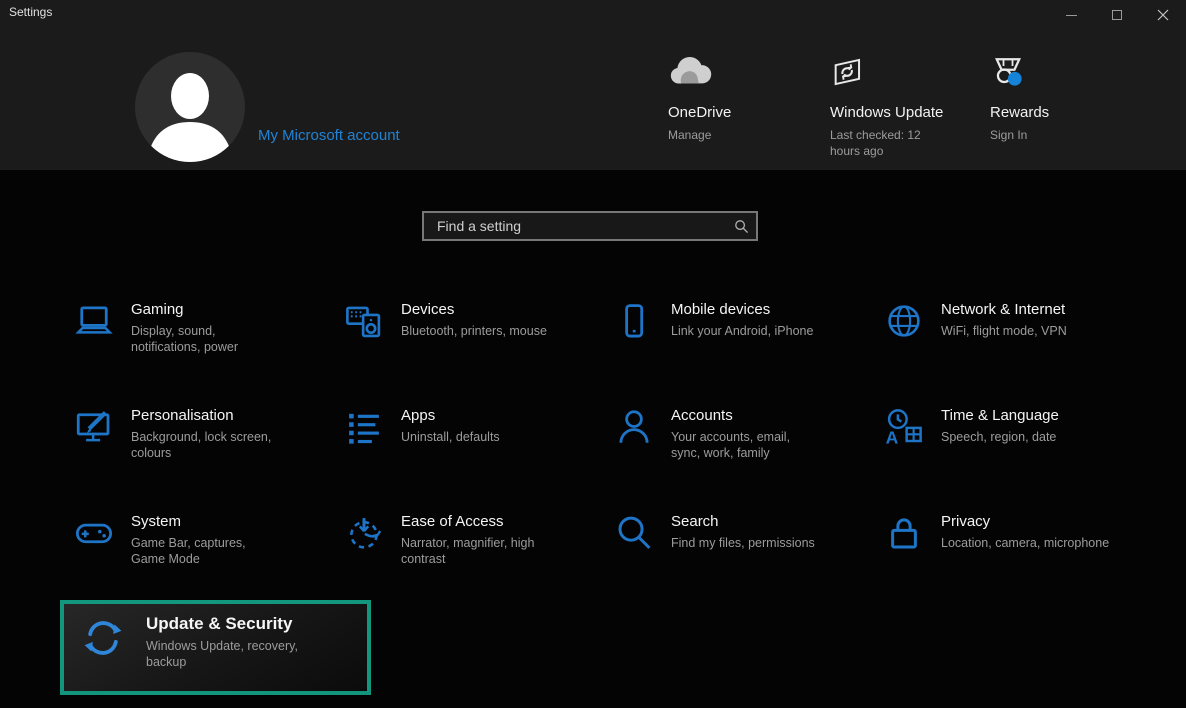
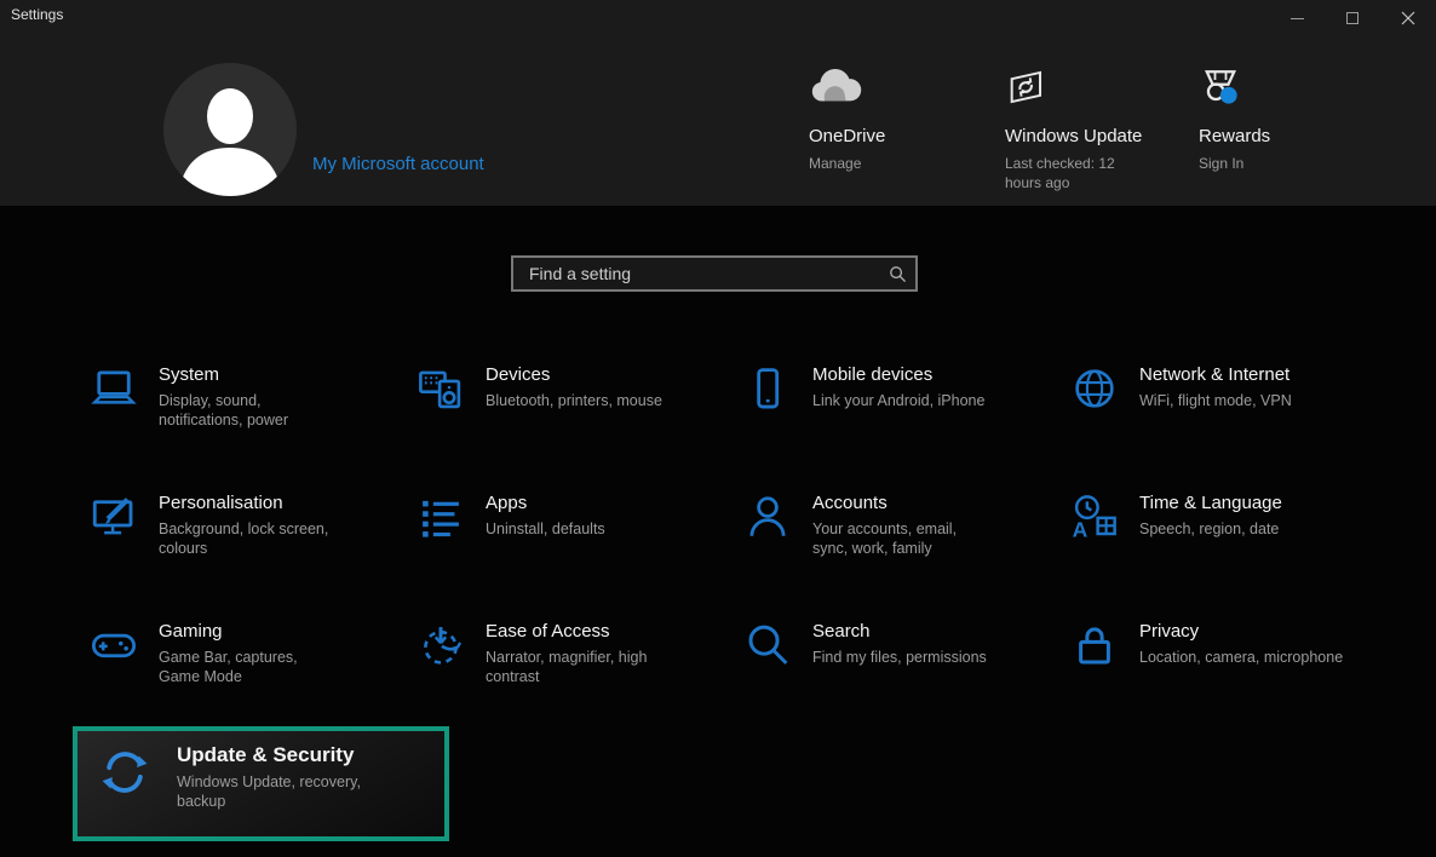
  Settings
  My Microsoft account
  OneDrive
  Manage
  Windows Update
  Last checked: 12 hours ago
  Rewards
  Sign In
  Find a setting
- Gaming
+ System
  Display, sound, notifications, power
  Devices
  Bluetooth, printers, mouse
  Mobile devices
  Link your Android, iPhone
  Network & Internet
  WiFi, flight mode, VPN
  Personalisation
  Background, lock screen, colours
  Apps
  Uninstall, defaults
  Accounts
  Your accounts, email, sync, work, family
  A
  Time & Language
  Speech, region, date
- System
+ Gaming
  Game Bar, captures, Game Mode
  Ease of Access
  Narrator, magnifier, high contrast
  Search
  Find my files, permissions
  Privacy
  Location, camera, microphone
  Update & Security
  Windows Update, recovery, backup
